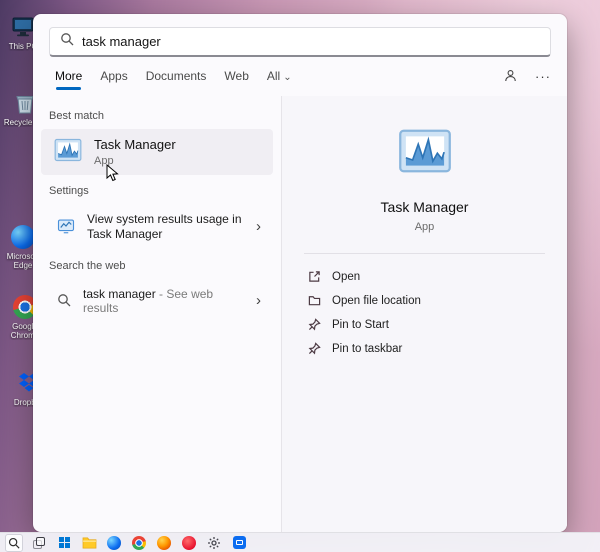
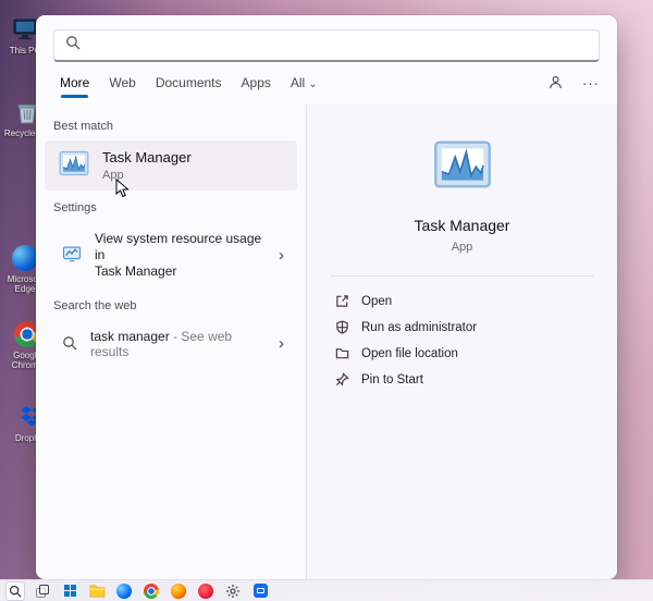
  This P
  Recycle
  Micros Edge
  Goog Chrom
- task manager
  More
- Apps
+ Web
  Documents
- Web
+ Apps
  All ⌄
  ···
  Best match
  Task Manager
  App
  Settings
- View system results usage in
+ View system resource usage in
  Task Manager
  ›
  Search the web
  task manager - See web results
  ›
  Task Manager
  App
  Open
+ Run as administrator
  Open file location
  Pin to Start
- Pin to taskbar
